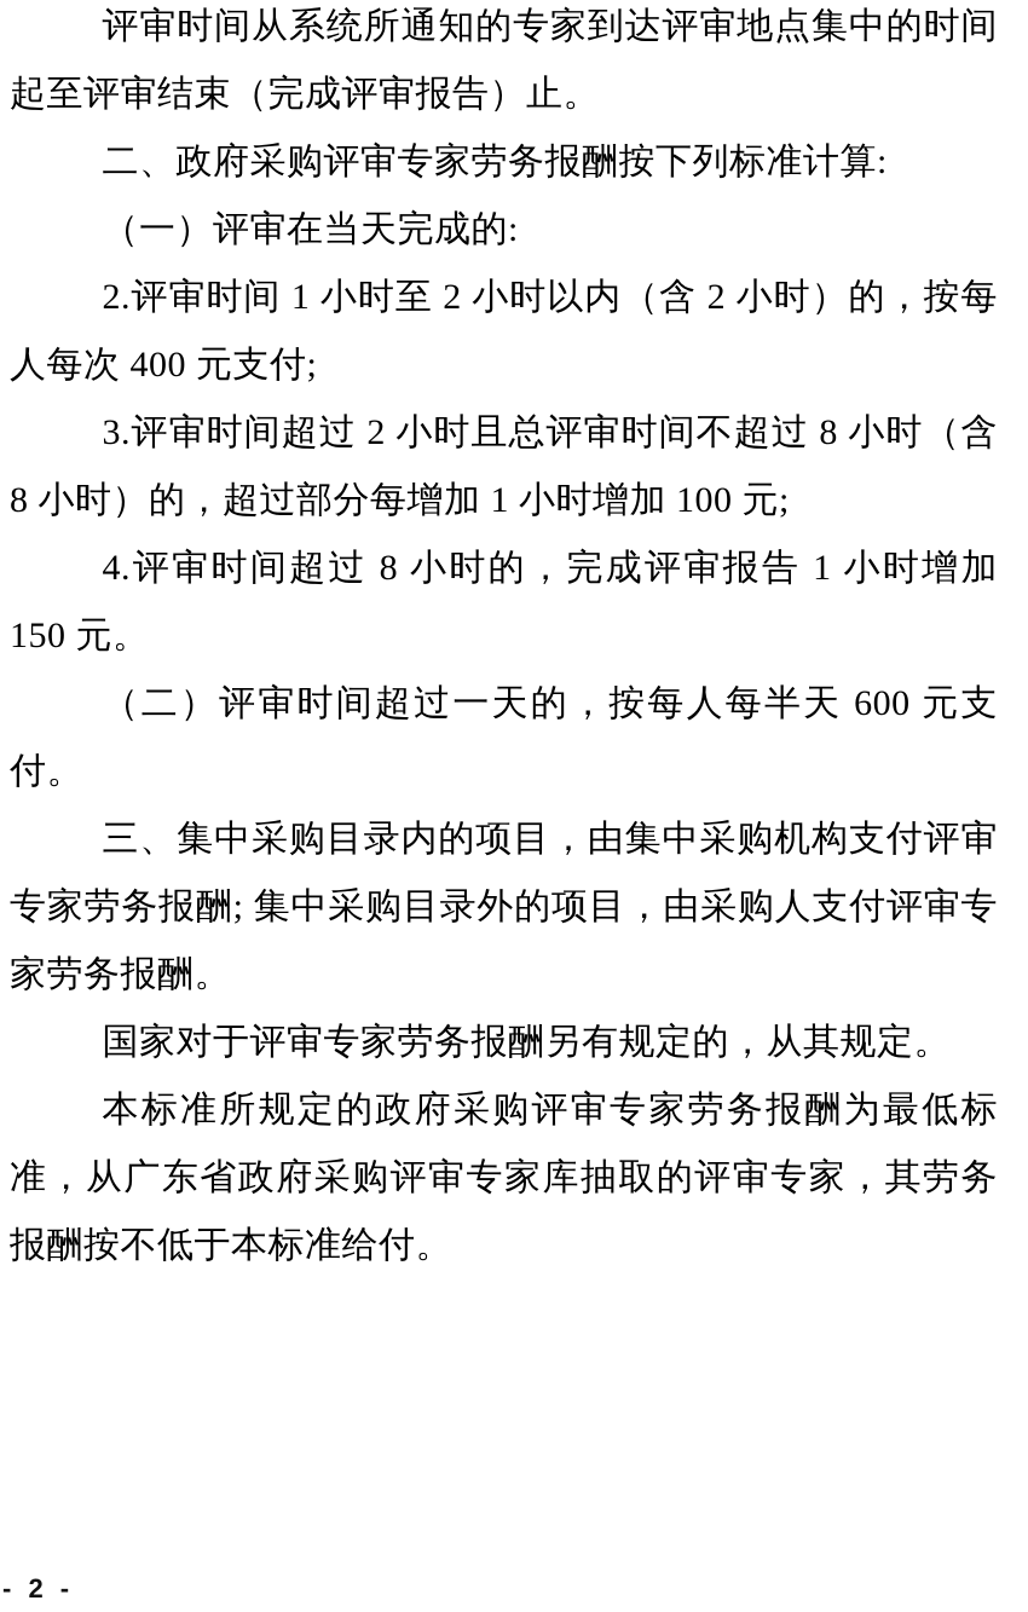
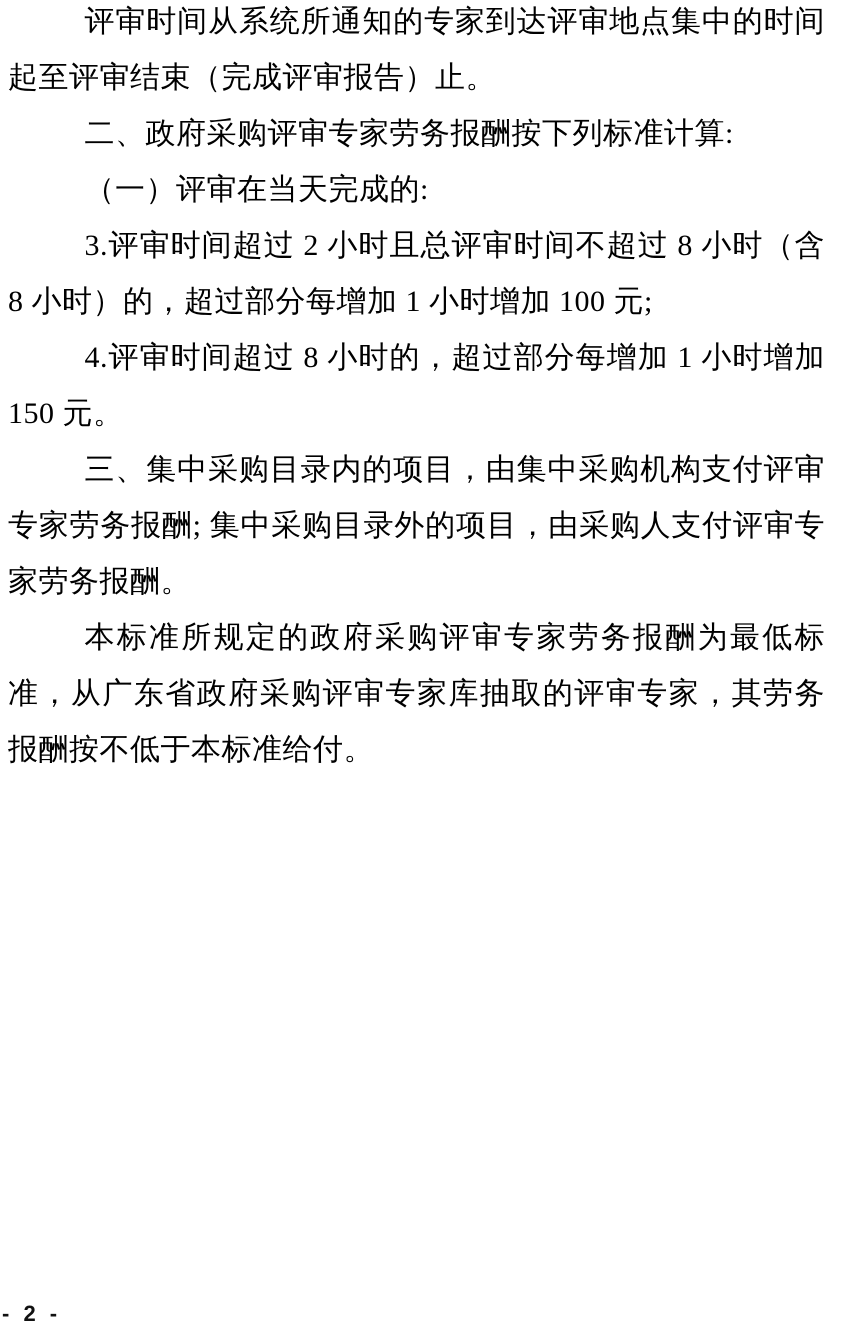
  评审时间从系统所通知的专家到达评审地点集中的时间起至评审结束（完成评审报告）止。
  二、政府采购评审专家劳务报酬按下列标准计算:
  （一）评审在当天完成的:
- 2.评审时间 1 小时至 2 小时以内（含 2 小时）的，按每人每次 400 元支付;
  3.评审时间超过 2 小时且总评审时间不超过 8 小时（含 8 小时）的，超过部分每增加 1 小时增加 100 元;
- 4.评审时间超过 8 小时的，完成评审报告 1 小时增加 150 元。
+ 4.评审时间超过 8 小时的，超过部分每增加 1 小时增加 150 元。
- （二）评审时间超过一天的，按每人每半天 600 元支付。
  三、集中采购目录内的项目，由集中采购机构支付评审专家劳务报酬; 集中采购目录外的项目，由采购人支付评审专家劳务报酬。
- 国家对于评审专家劳务报酬另有规定的，从其规定。
  本标准所规定的政府采购评审专家劳务报酬为最低标准，从广东省政府采购评审专家库抽取的评审专家，其劳务报酬按不低于本标准给付。
  - 2 -
